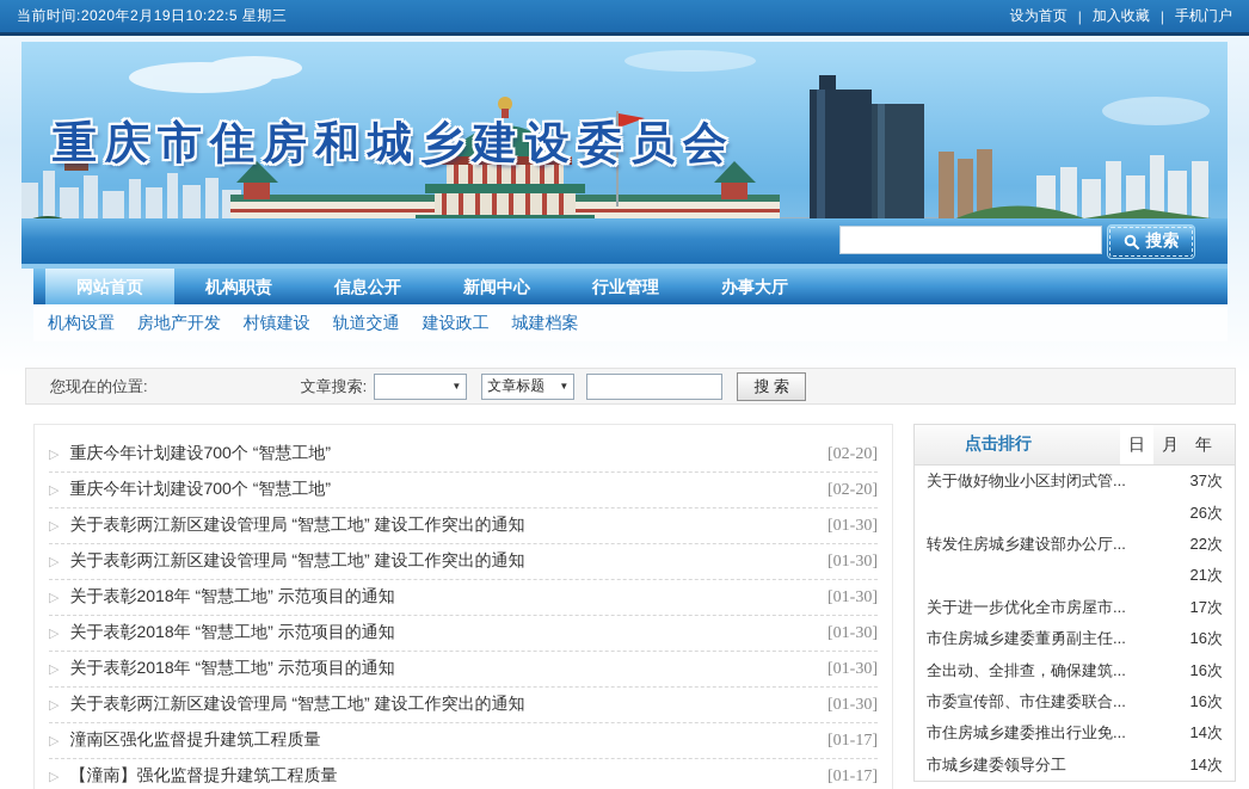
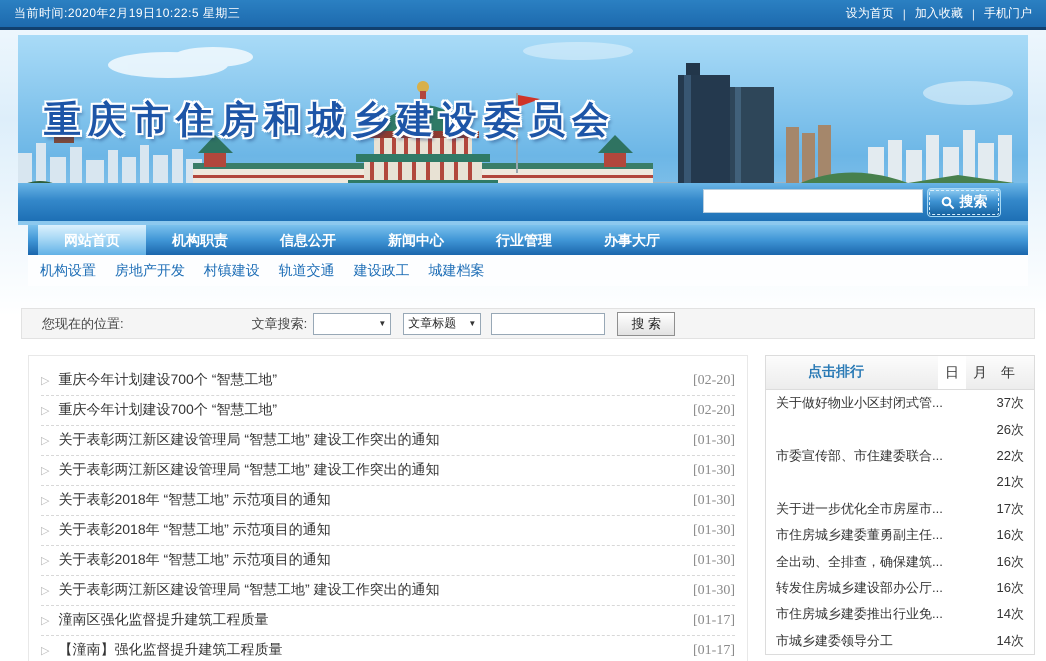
  当前时间:2020年2月19日10:22:5 星期三
  设为首页
  |
  加入收藏
  |
  手机门户
  重庆市住房和城乡建设委员会
  搜索
  网站首页
  机构职责
  信息公开
  新闻中心
  行业管理
  办事大厅
  机构设置 房地产开发 村镇建设 轨道交通 建设政工 城建档案
  您现在的位置:
  文章搜索:
  ▼
  文章标题
  ▼
  搜 索
  ▷
  重庆今年计划建设700个 “智慧工地”
  [02-20]
  ▷
  重庆今年计划建设700个 “智慧工地”
  [02-20]
  ▷
  关于表彰两江新区建设管理局 “智慧工地” 建设工作突出的通知
  [01-30]
  ▷
  关于表彰两江新区建设管理局 “智慧工地” 建设工作突出的通知
  [01-30]
  ▷
  关于表彰2018年 “智慧工地” 示范项目的通知
  [01-30]
  ▷
  关于表彰2018年 “智慧工地” 示范项目的通知
  [01-30]
  ▷
  关于表彰2018年 “智慧工地” 示范项目的通知
  [01-30]
  ▷
  关于表彰两江新区建设管理局 “智慧工地” 建设工作突出的通知
  [01-30]
  ▷
  潼南区强化监督提升建筑工程质量
  [01-17]
  ▷
  【潼南】强化监督提升建筑工程质量
  [01-17]
  点击排行
  日
  月
  年
  关于做好物业小区封闭式管...
  37次
  26次
- 转发住房城乡建设部办公厅...
+ 市委宣传部、市住建委联合...
  22次
  21次
  关于进一步优化全市房屋市...
  17次
  市住房城乡建委董勇副主任...
  16次
  全出动、全排查，确保建筑...
  16次
- 市委宣传部、市住建委联合...
+ 转发住房城乡建设部办公厅...
  16次
  市住房城乡建委推出行业免...
  14次
  市城乡建委领导分工
  14次
